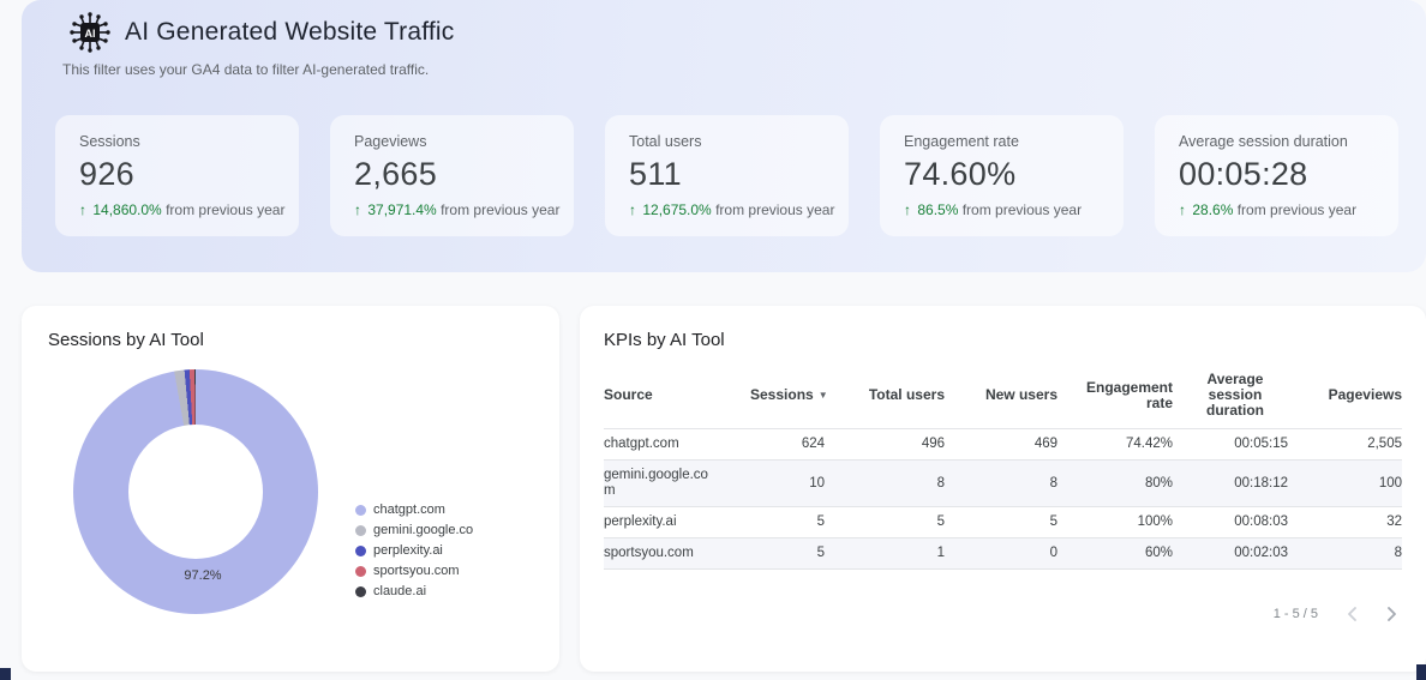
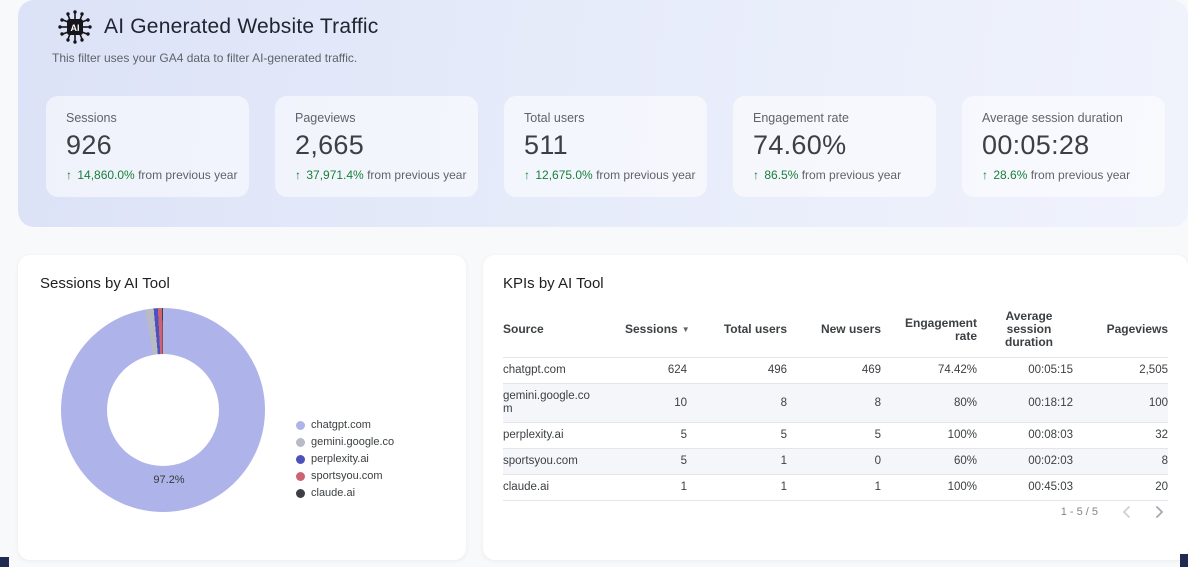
  AI
  AI Generated Website Traffic
  This filter uses your GA4 data to filter AI-generated traffic.
  Sessions
  926
  ↑ 14,860.0% from previous year
  Pageviews
  2,665
  ↑ 37,971.4% from previous year
  Total users
  511
  ↑ 12,675.0% from previous year
  Engagement rate
  74.60%
  ↑ 86.5% from previous year
  Average session duration
  00:05:28
  ↑ 28.6% from previous year
  Sessions by AI Tool
  97.2%
  chatgpt.com
  gemini.google.co
  perplexity.ai
  sportsyou.com
  claude.ai
  KPIs by AI Tool
  Source	Sessions ▼	Total users	New users	Engagement rate	Average session duration	Pageviews
  chatgpt.com	624	496	469	74.42%	00:05:15	2,505
  gemini.google.com	10	8	8	80%	00:18:12	100
  perplexity.ai	5	5	5	100%	00:08:03	32
  sportsyou.com	5	1	0	60%	00:02:03	8
+ claude.ai	1	1	1	100%	00:45:03	20
  1 - 5 / 5
